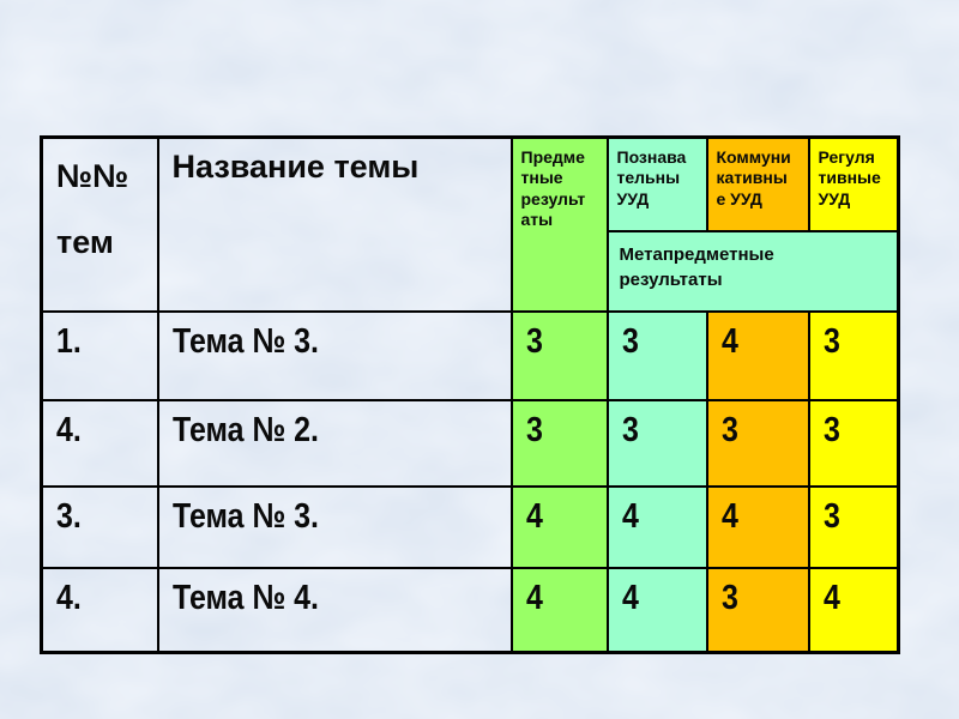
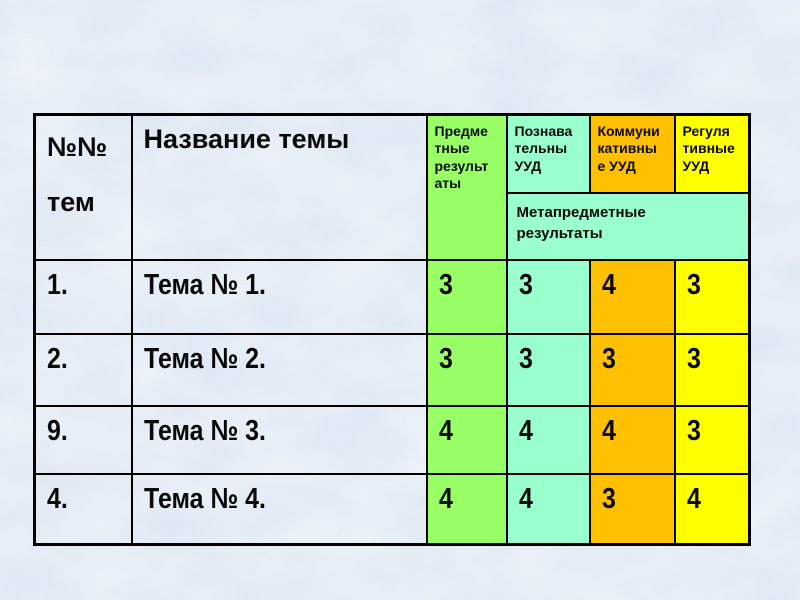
  №№ тем	Название темы	Предме тные результ аты	Познава тельны УУД	Коммуни кативны е УУД	Регуля тивные УУД
  Метапредметные результаты
- 1.	Тема № 3.	3	3	4	3
+ 1.	Тема № 1.	3	3	4	3
- 4.	Тема № 2.	3	3	3	3
+ 2.	Тема № 2.	3	3	3	3
- 3.	Тема № 3.	4	4	4	3
+ 9.	Тема № 3.	4	4	4	3
  4.	Тема № 4.	4	4	3	4
